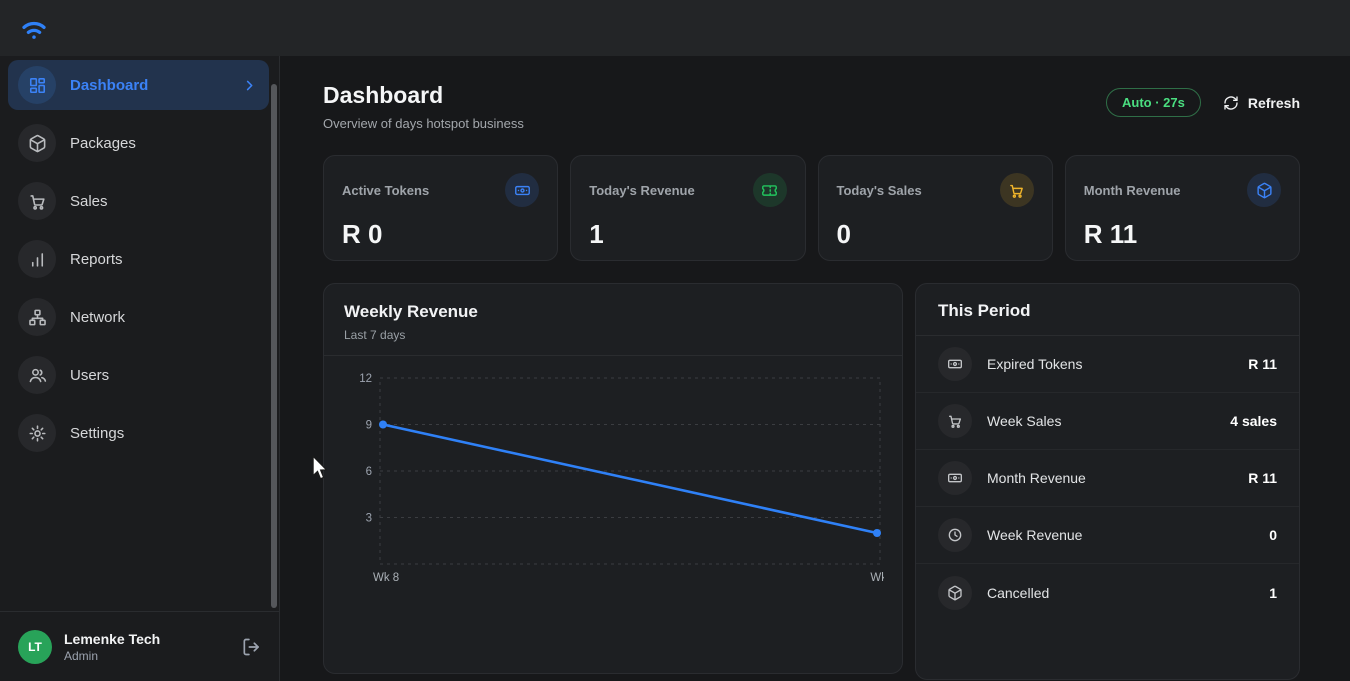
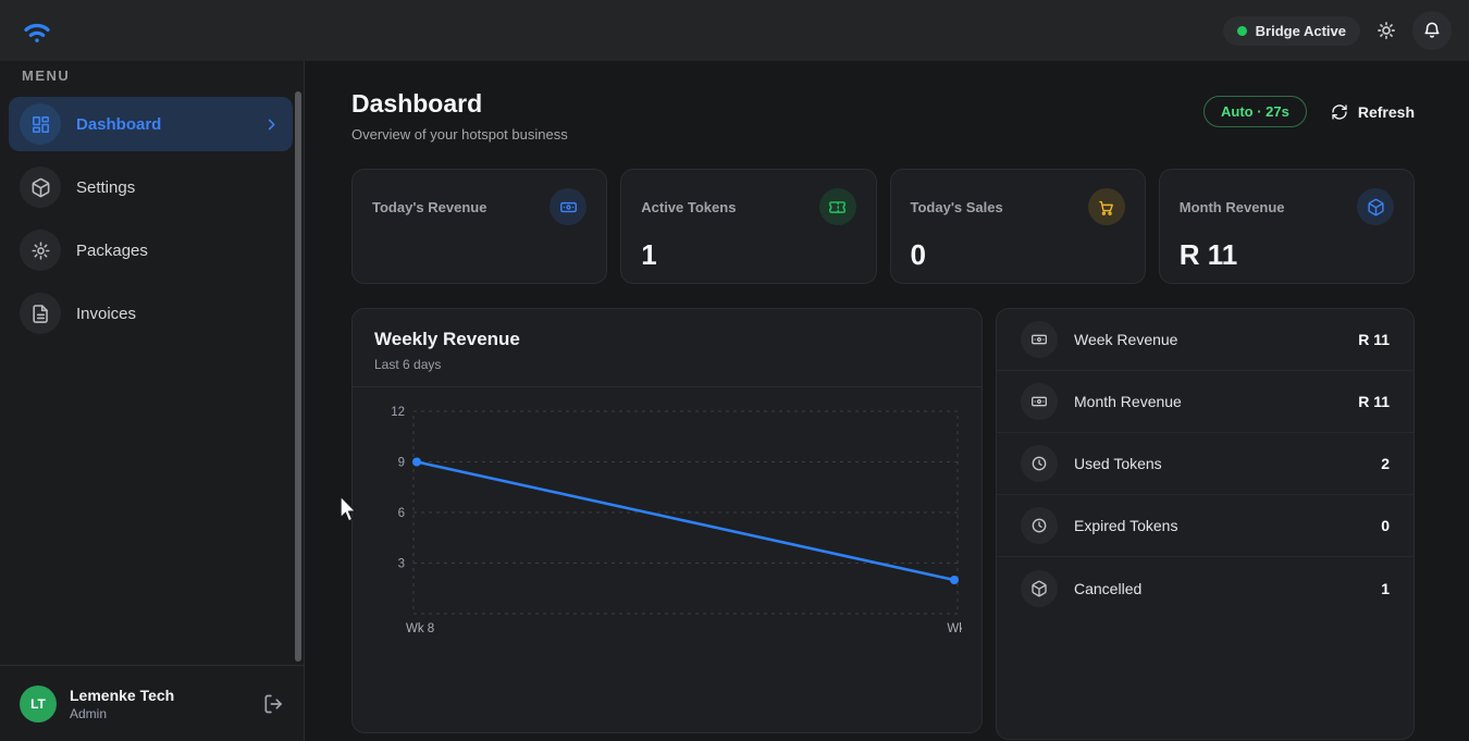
+ Bridge Active
+ MENU
  Dashboard
- Packages
+ Settings
- Sales
- Reports
- Network
- Users
- Settings
+ Packages
+ Invoices
  LT
  Lemenke Tech
  Admin
  Dashboard
- Overview of days hotspot business
+ Overview of your hotspot business
  Auto · 27s
  Refresh
- Active Tokens
+ Today's Revenue
- R 0
- Today's Revenue
+ Active Tokens
  1
  Today's Sales
  0
  Month Revenue
  R 11
  Weekly Revenue
- Last 7 days
+ Last 6 days
  3
  6
  9
  12
  Wk 8
- This Period
- Expired Tokens
+ Week Revenue
  R 11
- Week Sales
- 4 sales
  Month Revenue
  R 11
+ Used Tokens
+ 2
- Week Revenue
+ Expired Tokens
  0
  Cancelled
  1
